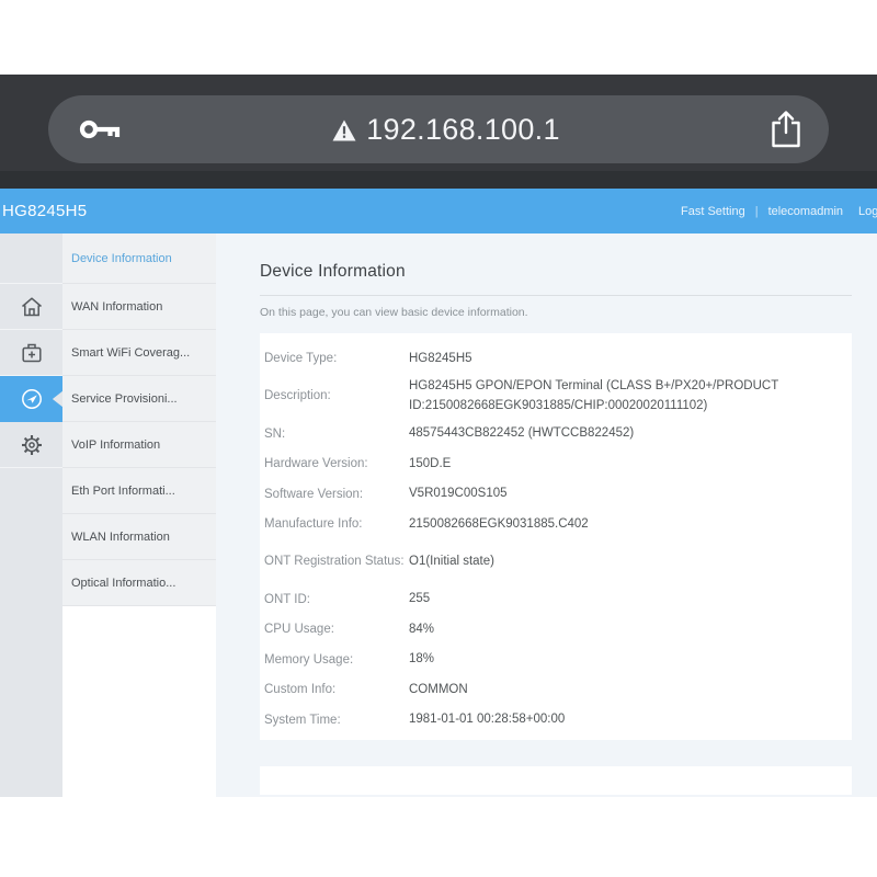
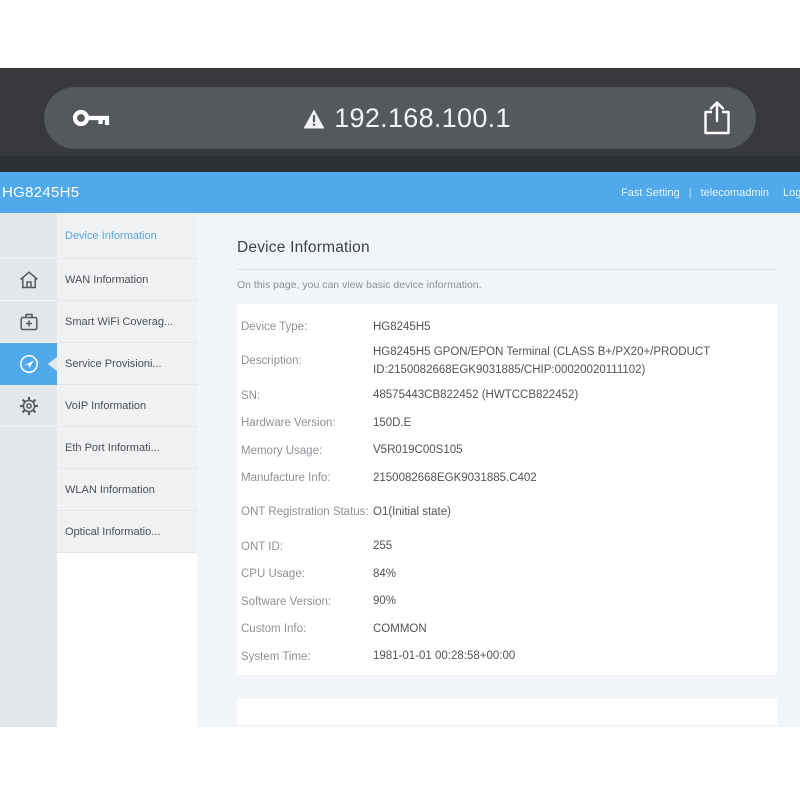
  192.168.100.1
  HG8245H5
  Fast Setting
  |
  telecomadmin
  Device Information
  WAN Information
  Smart WiFi Coverag...
  Service Provisioni...
  VoIP Information
  Eth Port Informati...
  WLAN Information
  Optical Informatio...
  Device Information
  On this page, you can view basic device information.
  Device Type:
  HG8245H5
  Description:
  HG8245H5 GPON/EPON Terminal (CLASS B+/PX20+/PRODUCT ID:2150082668EGK9031885/CHIP:00020020111102)
  SN:
  48575443CB822452 (HWTCCB822452)
  Hardware Version:
  150D.E
- Software Version:
+ Memory Usage:
  V5R019C00S105
  Manufacture Info:
  2150082668EGK9031885.C402
  ONT Registration Status:
  O1(Initial state)
  ONT ID:
  255
  CPU Usage:
  84%
- Memory Usage:
+ Software Version:
- 18%
+ 90%
  Custom Info:
  COMMON
  System Time:
  1981-01-01 00:28:58+00:00
